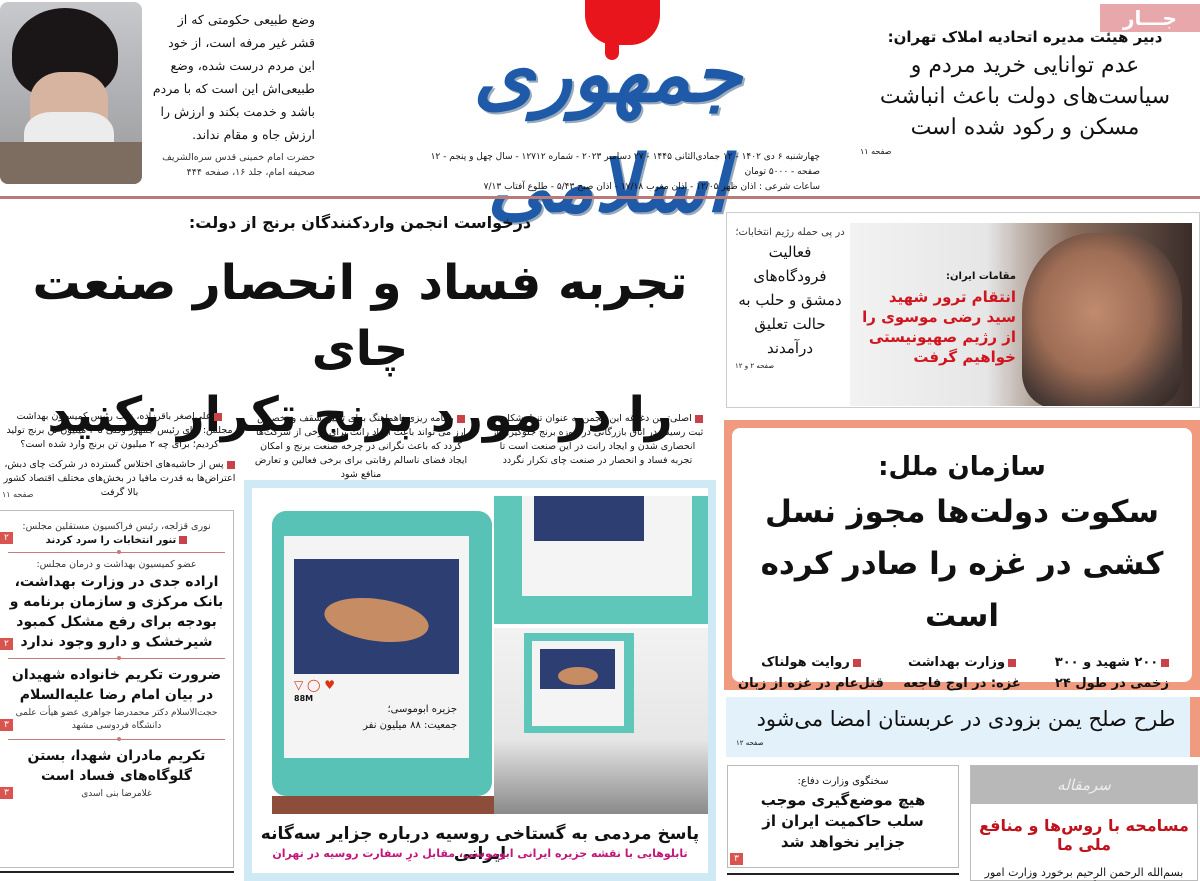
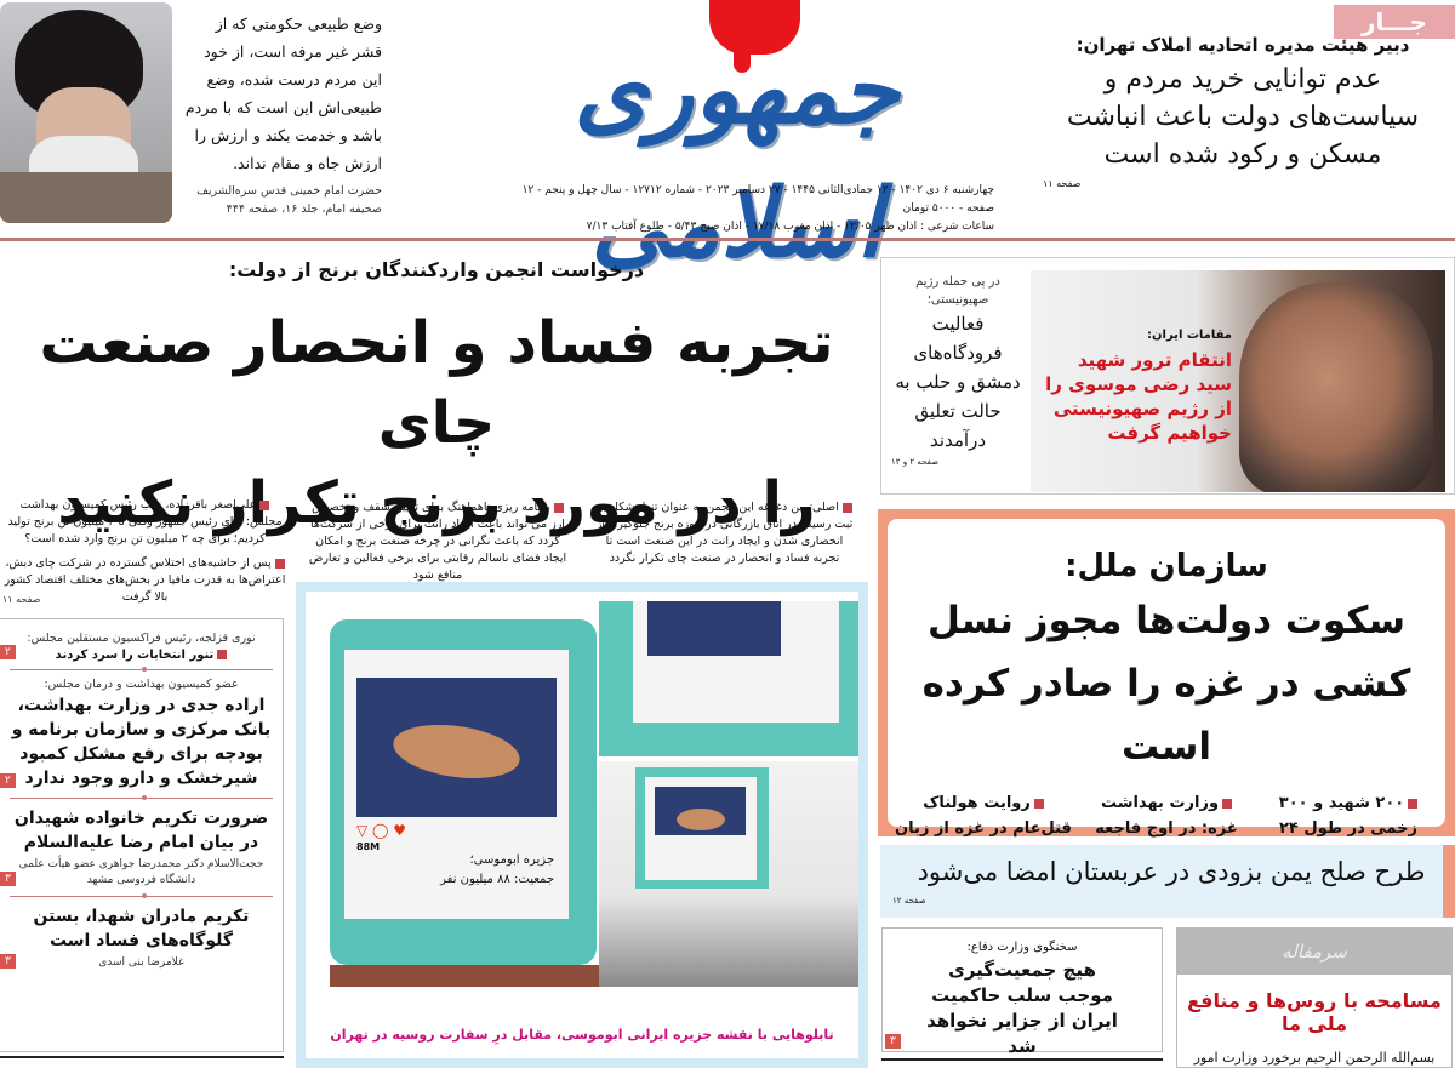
  جـــار
  دبیر هیئت مدیره اتحادیه املاک تهران:
  عدم توانایی خرید مردم و سیاست‌های دولت باعث انباشت مسکن و رکود شده است
  صفحه ۱۱
  جمهوری اسلامی
  چهارشنبه ۶ دی ۱۴۰۲ - ۱۲ جمادی‌الثانی ۱۴۴۵ - ۲۷ دسامبر ۲۰۲۳ - شماره ۱۲۷۱۲ - سال چهل و پنجم - ۱۲ صفحه - ۵۰۰۰ تومان
  ساعات شرعی : اذان ظهر ۱۲/۰۵ - اذان مغرب ۱۷/۱۸ - اذان صبح ۵/۴۳ - طلوع آفتاب ۷/۱۳
  وضع طبیعی حکومتی که از قشر غیر مرفه است، از خود این مردم درست شده، وضع طبیعیاش این است که با مردم باشد و خدمت بکند و ارزش را ارزش جاه و مقام نداند.
  حضرت امام خمینی قدس سره‌الشریف
  صحیفه امام، جلد ۱۶، صفحه ۴۴۴
  درخواست انجمن واردکنندگان برنج از دولت:
  تجربه فساد و انحصار صنعت چای
  را در مورد برنج تکرار نکنید
  اصلی‌ترین دغغه این انجمن به عنوان تنها تشکل به ثبت رسیده در اتاق بازرگانی در حوزه برنج جلوگیری از انحصاری شدن و ایجاد رانت در این صنعت است تا تجربه فساد و انحصار در صنعت چای تکرار نگردد
  برنامه ریزی ناهماهنگ برای تعیین سقف و تخصیص ارز می تواند باعث ایجاد رانت برایرخی از شرکت‌ها گردد که باعث نگرانی در چرخه صنعت برنج و امکان ایجاد فضای ناسالم رقابتی برای برخی فعالین و تعارض منافع شود
  علی‌اصغر باقرزاده، نایب رئیس کمیسیون بهداشت مجلس: آقای رئیس جمهور وقتی تا ۳ میلیون تن برنج تولید کردیم؛ برای چه ۲ میلیون تن برنج وارد شده است؟
  پس از حاشیه‌های اختلاس گسترده در شرکت چای دبش، اعتراض‌ها به قدرت مافیا در بخش‌های مختلف اقتصاد کشور بالا گرفت
  صفحه ۱۱
- در پی حمله رژیم انتخابات؛
+ در پی حمله رژیم صهیونیستی؛
  فعالیت فرودگاه‌های دمشق و حلب به حالت تعلیق درآمدند
  صفحه ۲ و ۱۲
  مقامات ایران:
  انتقام ترور شهید سید رضی موسوی را از رژیم صهیونیستی خواهیم گرفت
  سازمان ملل:
  سکوت دولت‌ها مجوز نسل کشی در غزه را صادر کرده است
  ۲۰۰ شهید و ۳۰۰ زخمی در طول ۲۴
  وزارت بهداشت غزه: در اوج فاجعه
  طرح صلح یمن بزودی در عربستان امضا می‌شود
  صفحه ۱۲
  سخنگوی وزارت دفاع:
- هیچ موضع‌گیری موجب سلب حاکمیت ایران از جزایر نخواهد شد
+ هیچ جمعیت‌گیری موجب سلب حاکمیت ایران از جزایر نخواهد شد
  ۳
  سرمقاله
  مسامحه با روس‌ها و منافع ملی ما
  ♥ ◯ ▽
  88M
  جزیره ابوموسی؛
  جمعیت: ۸۸ میلیون نفر
- پاسخ مردمی به گستاخی روسیه درباره جزایر سه‌گانه ایرانی
  تابلوهایی با نقشه جزیره ایرانی ابوموسی، مقابل درِ سفارت روسیه در تهران
  نوری قزلجه، رئیس فراکسیون مستقلین مجلس:
  تنور انتخابات را سرد کردند
  ۲
  عضو کمیسیون بهداشت و درمان مجلس:
  اراده جدی در وزارت بهداشت، بانک مرکزی و سازمان برنامه و بودجه برای رفع مشکل کمبود شیرخشک و دارو وجود ندارد
  ۲
  ضرورت تکریم خانواده شهیدان در بیان امام رضا علیه‌السلام
  حجت‌الاسلام دکتر محمدرضا جواهری عضو هیأت علمی دانشگاه فردوسی مشهد
  ۳
  تکریم مادران شهدا، بستن گلوگاه‌های فساد است
  غلامرضا بنی اسدی
  ۳
